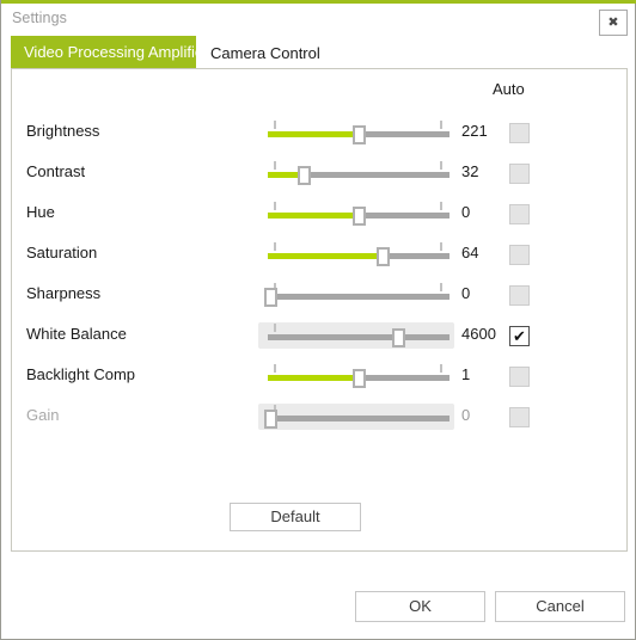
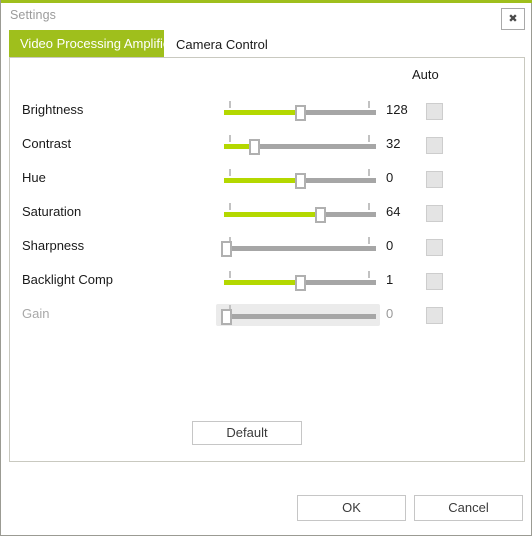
  Settings
  ✖
  Video Processing Amplifi
  Camera Control
  Auto
  Brightness
- 221
+ 128
  Contrast
  32
  Hue
  0
  Saturation
  64
  Sharpness
  0
- White Balance
- 4600
- ✔
  Backlight Comp
  1
  Gain
  0
  Default
  OK
  Cancel
